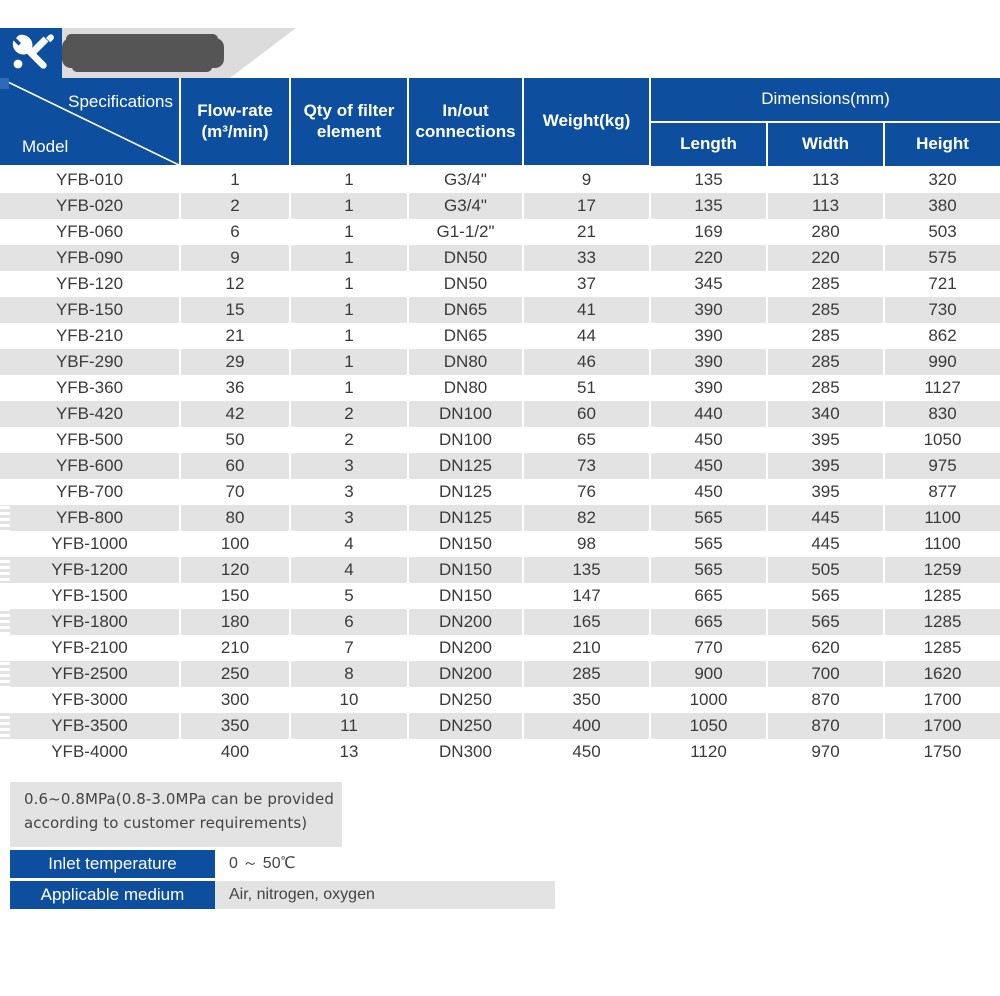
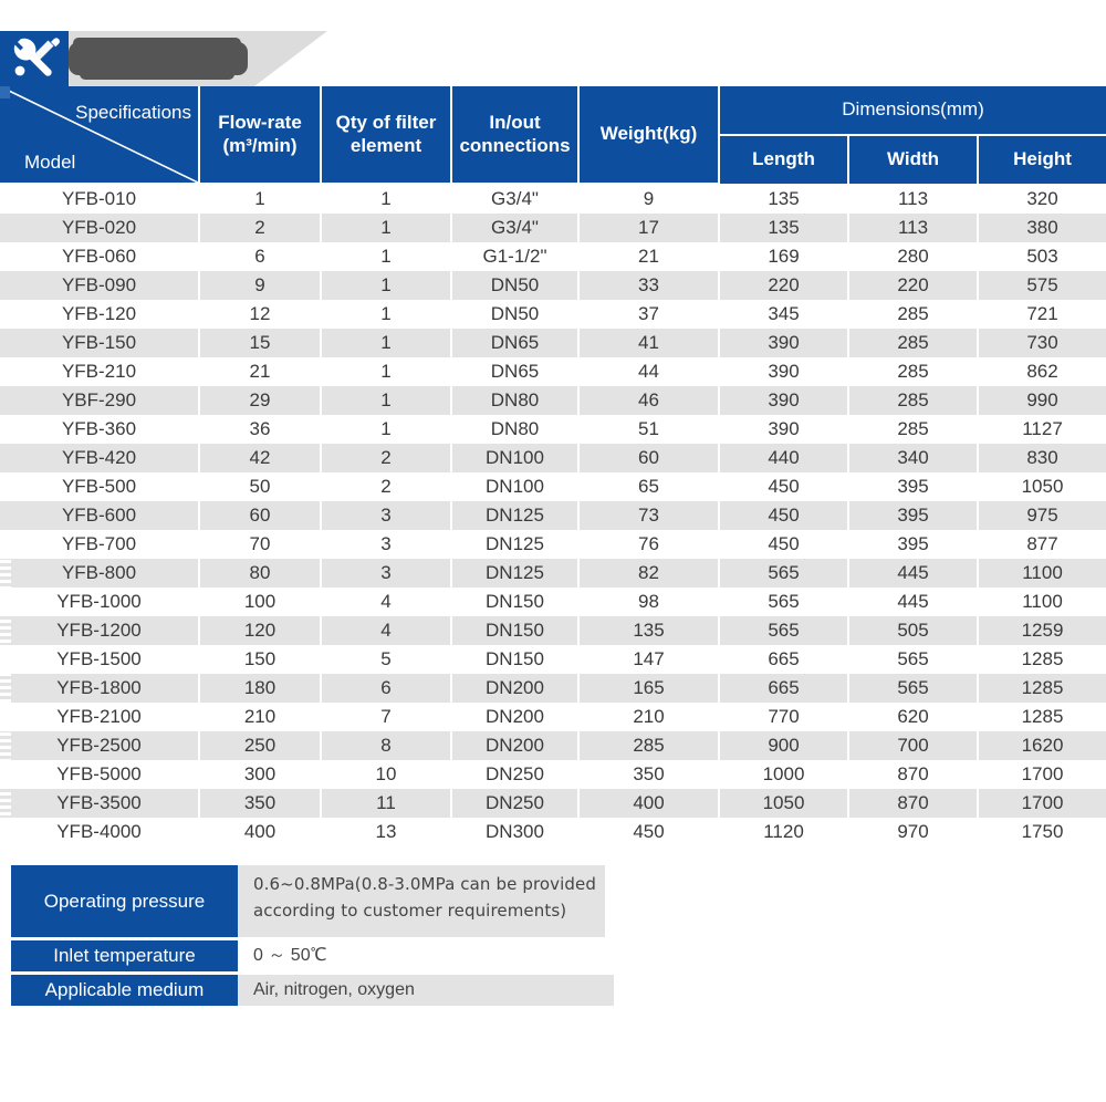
  Specifications Model	Flow-rate (m³/min)	Qty of filter element	In/out connections	Weight(kg)	Dimensions(mm)
  Length	Width	Height
  YFB-010	1	1	G3/4"	9	135	113	320
  YFB-020	2	1	G3/4"	17	135	113	380
  YFB-060	6	1	G1-1/2"	21	169	280	503
  YFB-090	9	1	DN50	33	220	220	575
  YFB-120	12	1	DN50	37	345	285	721
  YFB-150	15	1	DN65	41	390	285	730
  YFB-210	21	1	DN65	44	390	285	862
  YBF-290	29	1	DN80	46	390	285	990
  YFB-360	36	1	DN80	51	390	285	1127
  YFB-420	42	2	DN100	60	440	340	830
  YFB-500	50	2	DN100	65	450	395	1050
  YFB-600	60	3	DN125	73	450	395	975
  YFB-700	70	3	DN125	76	450	395	877
  YFB-800	80	3	DN125	82	565	445	1100
  YFB-1000	100	4	DN150	98	565	445	1100
  YFB-1200	120	4	DN150	135	565	505	1259
  YFB-1500	150	5	DN150	147	665	565	1285
  YFB-1800	180	6	DN200	165	665	565	1285
  YFB-2100	210	7	DN200	210	770	620	1285
  YFB-2500	250	8	DN200	285	900	700	1620
- YFB-3000	300	10	DN250	350	1000	870	1700
+ YFB-5000	300	10	DN250	350	1000	870	1700
  YFB-3500	350	11	DN250	400	1050	870	1700
  YFB-4000	400	13	DN300	450	1120	970	1750
+ Operating pressure
  0.6~0.8MPa(0.8-3.0MPa can be provided according to customer requirements)
  Inlet temperature
  0 ～ 50℃
  Applicable medium
  Air, nitrogen, oxygen
